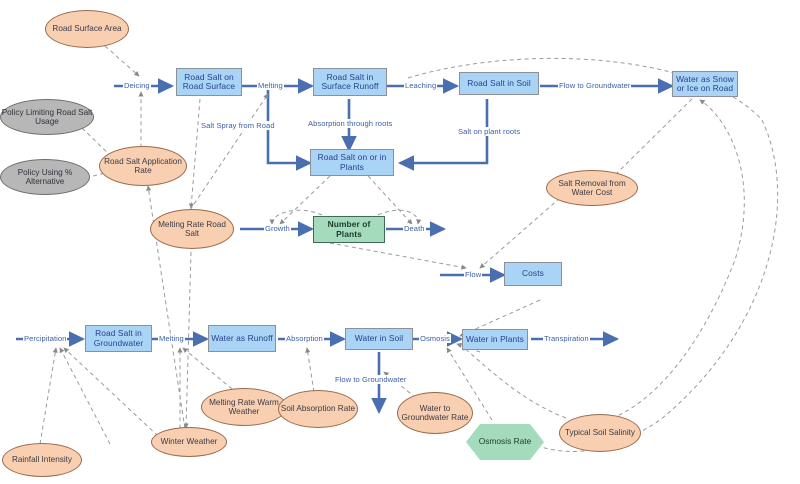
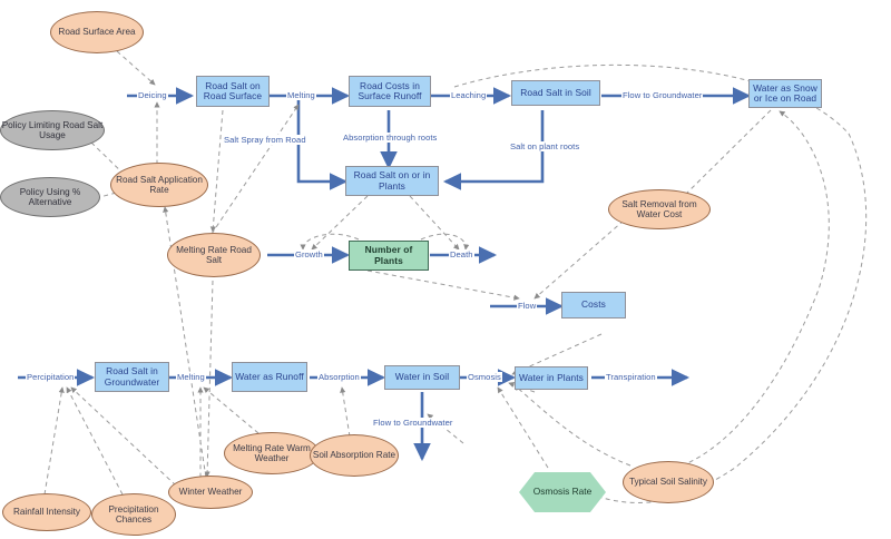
  Road Surface Area
  Road Salt Application Rate
  Melting Rate Road Salt
  Salt Removal from Water Cost
  Melting Rate Warm Weather
  Soil Absorption Rate
- Water to Groundwater Rate
  Typical Soil Salinity
  Rainfall Intensity
+ Precipitation Chances
  Winter Weather
  Policy Limiting Road Salt Usage
  Policy Using % Alternative
  Road Salt on Road Surface
- Road Salt in Surface Runoff
+ Road Costs in Surface Runoff
  Road Salt in Soil
  Water as Snow or Ice on Road
  Road Salt on or in Plants
  Costs
  Road Salt in Groundwater
  Water as Runoff
  Water in Soil
  Water in Plants
  Number of Plants
  Osmosis Rate
  Deicing
  Melting
  Leaching
  Flow to Groundwater
  Salt Spray from Road
  Absorption through roots
  Salt on plant roots
  Growth
  Death
  Flow
  Percipitation
  Melting
  Absorption
  Osmosis
  Transpiration
  Flow to Groundwater
